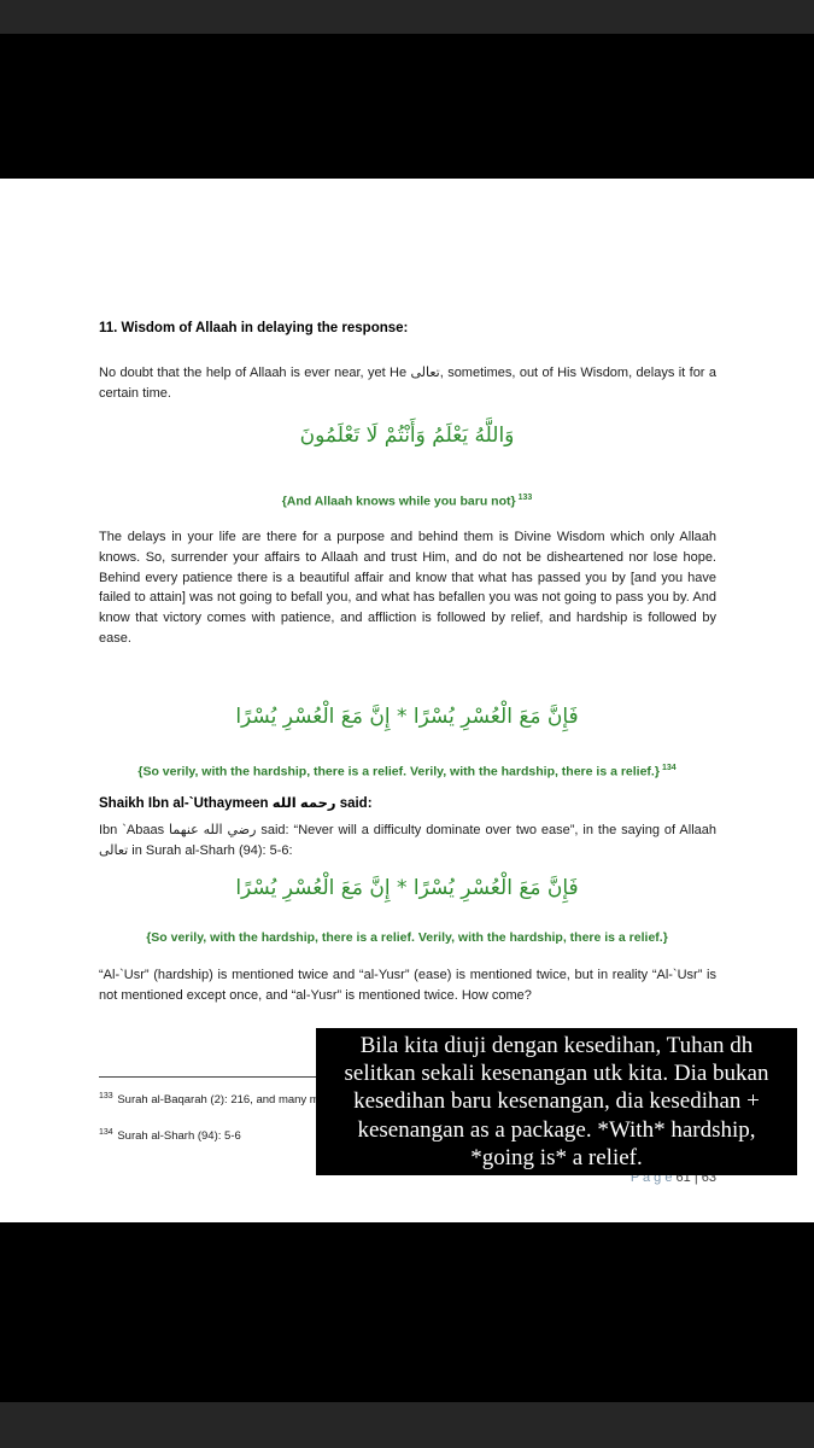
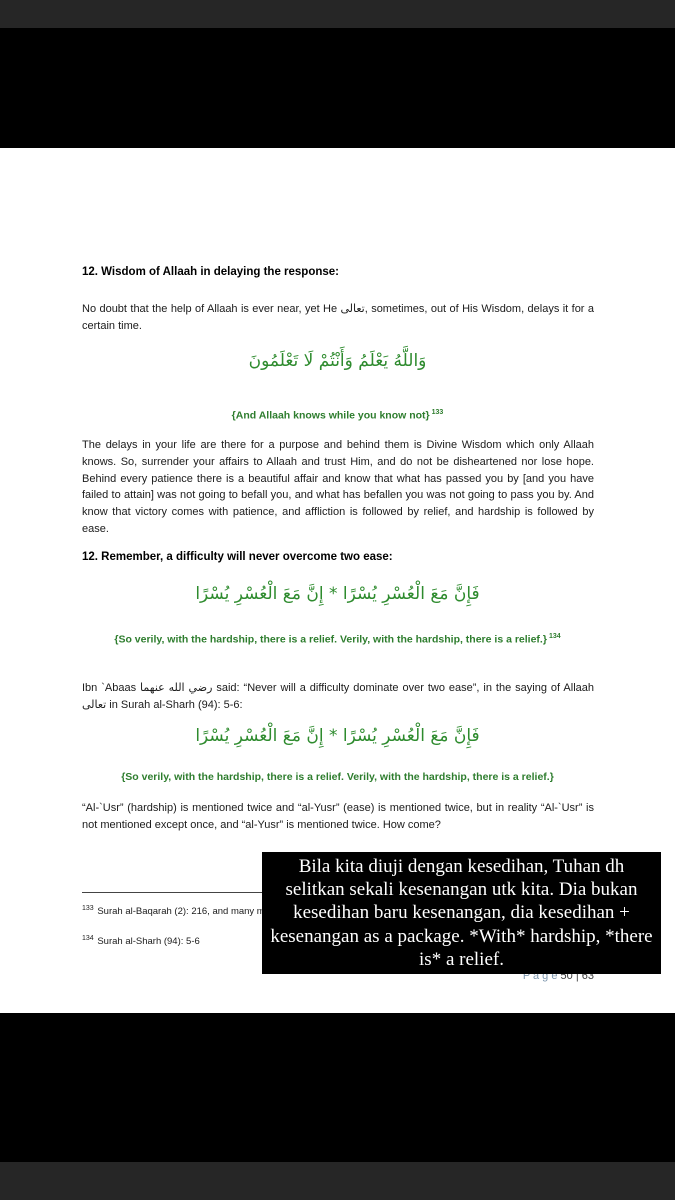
- 11. Wisdom of Allaah in delaying the response:
+ 12. Wisdom of Allaah in delaying the response:
  No doubt that the help of Allaah is ever near, yet He تعالى, sometimes, out of His Wisdom, delays it for a certain time.
  وَاللَّهُ يَعْلَمُ وَأَنْتُمْ لَا تَعْلَمُونَ
- {And Allaah knows while you baru not}
+ {And Allaah knows while you know not}
  The delays in your life are there for a purpose and behind them is Divine Wisdom which only Allaah knows. So, surrender your affairs to Allaah and trust Him, and do not be disheartened nor lose hope. Behind every patience there is a beautiful affair and know that what has passed you by [and you have failed to attain] was not going to befall you, and what has befallen you was not going to pass you by. And know that victory comes with patience, and affliction is followed by relief, and hardship is followed by ease.
+ 12. Remember, a difficulty will never overcome two ease:
  فَإِنَّ مَعَ الْعُسْرِ يُسْرًا * إِنَّ مَعَ الْعُسْرِ يُسْرًا
  {So verily, with the hardship, there is a relief. Verily, with the hardship, there is a relief.}
- Shaikh Ibn al-`Uthaymeen رحمه الله said:
  Ibn `Abaas رضي الله عنهما said: “Never will a difficulty dominate over two ease”, in the saying of Allaah تعالى in Surah al-Sharh (94): 5-6:
  فَإِنَّ مَعَ الْعُسْرِ يُسْرًا * إِنَّ مَعَ الْعُسْرِ يُسْرًا
  {So verily, with the hardship, there is a relief. Verily, with the hardship, there is a relief.}
  “Al-`Usr” (hardship) is mentioned twice and “al-Yusr” (ease) is mentioned twice, but in reality “Al-`Usr” is not mentioned except once, and “al-Yusr” is mentioned twice. How come?
  Surah al-Baqarah (2): 216, and many m
  Surah al-Sharh (94): 5-6
- P a g e 61 | 63
+ P a g e 50 | 63
- Bila kita diuji dengan kesedihan, Tuhan dh selitkan sekali kesenangan utk kita. Dia bukan kesedihan baru kesenangan, dia kesedihan + kesenangan as a package. *With* hardship, *going is* a relief.
+ Bila kita diuji dengan kesedihan, Tuhan dh selitkan sekali kesenangan utk kita. Dia bukan kesedihan baru kesenangan, dia kesedihan + kesenangan as a package. *With* hardship, *there is* a relief.
